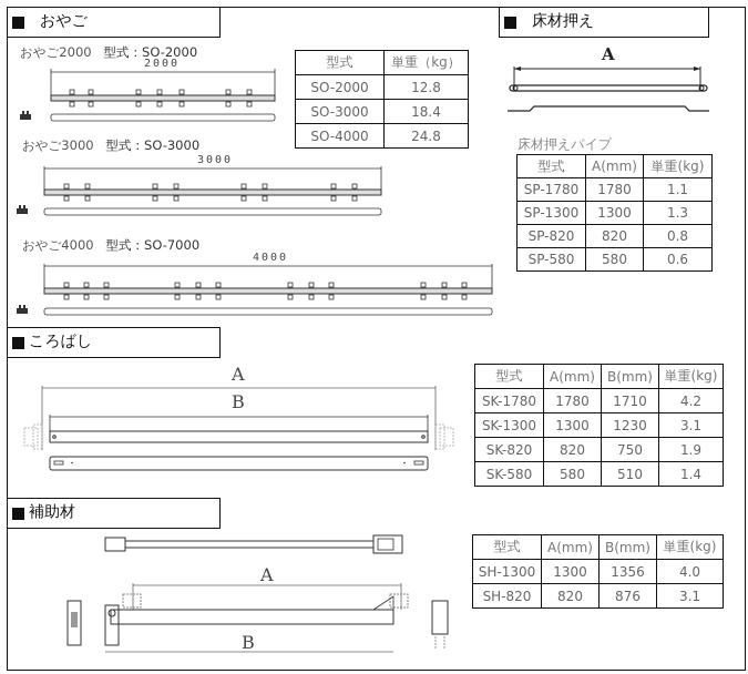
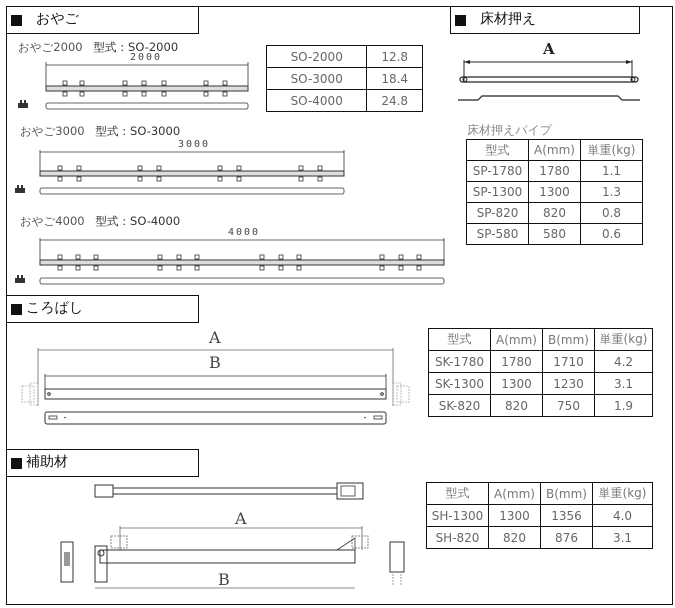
  おやご
  おやご2000 型式：SO-2000
  2000
  おやご3000 型式：SO-3000
  3000
- おやご4000 型式：SO-7000
+ おやご4000 型式：SO-4000
  4000
- 型式	単重（kg）
  SO-2000	12.8
  SO-3000	18.4
  SO-4000	24.8
  床材押え
  A
  床材押えパイプ
  型式	A(mm)	単重(kg)
  SP-1780	1780	1.1
  SP-1300	1300	1.3
  SP-820	820	0.8
  SP-580	580	0.6
  ころばし
  A
  B
  型式	A(mm)	B(mm)	単重(kg)
  SK-1780	1780	1710	4.2
  SK-1300	1300	1230	3.1
  SK-820	820	750	1.9
- SK-580	580	510	1.4
  補助材
  A
  B
  型式	A(mm)	B(mm)	単重(kg)
  SH-1300	1300	1356	4.0
  SH-820	820	876	3.1
